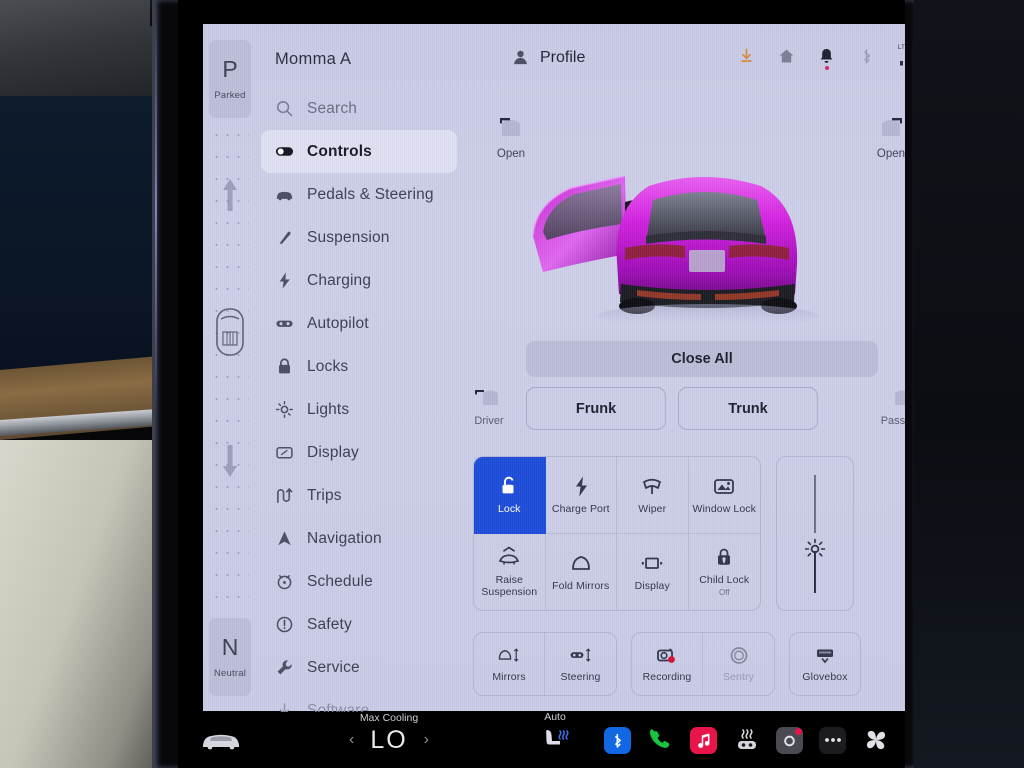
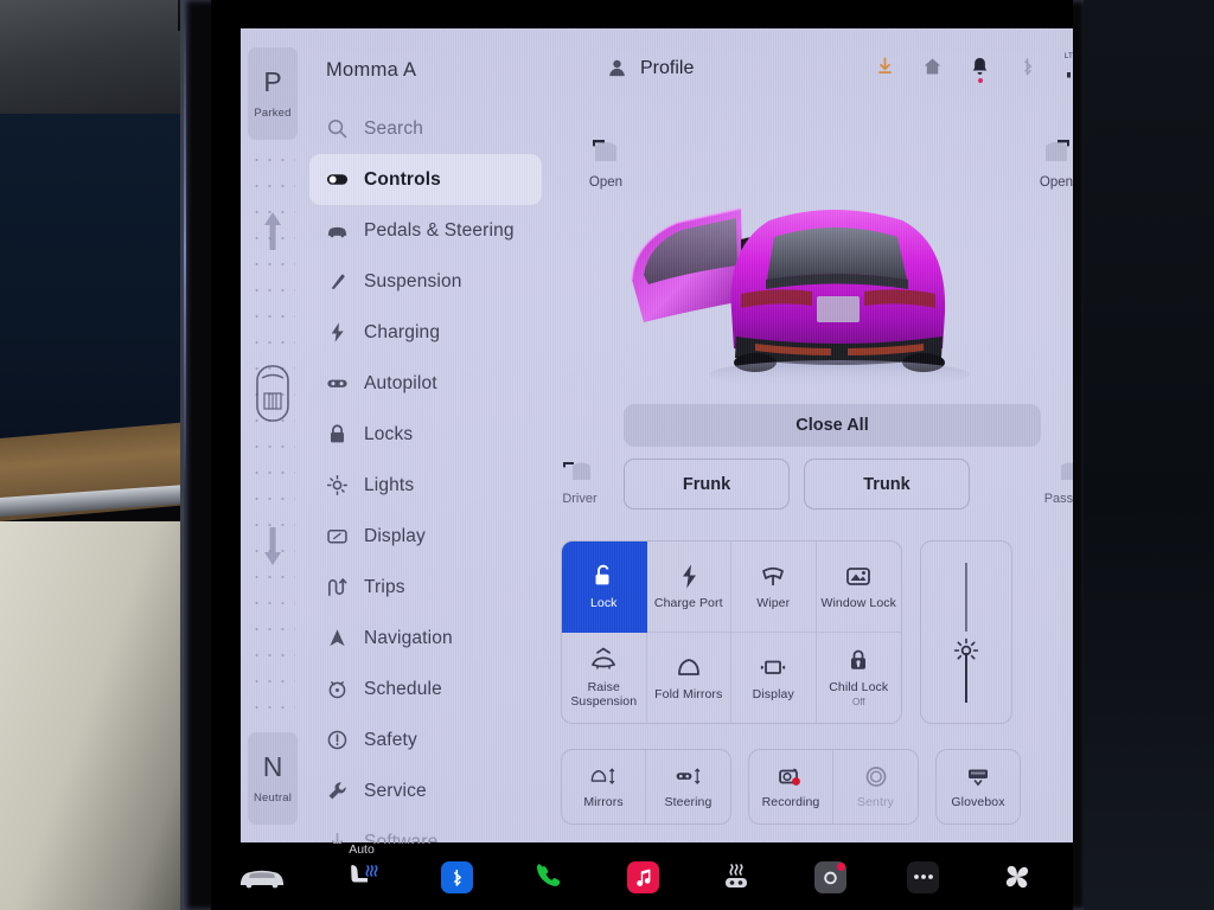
- Max Cooling
- ‹
- LO
- ›
  Auto
